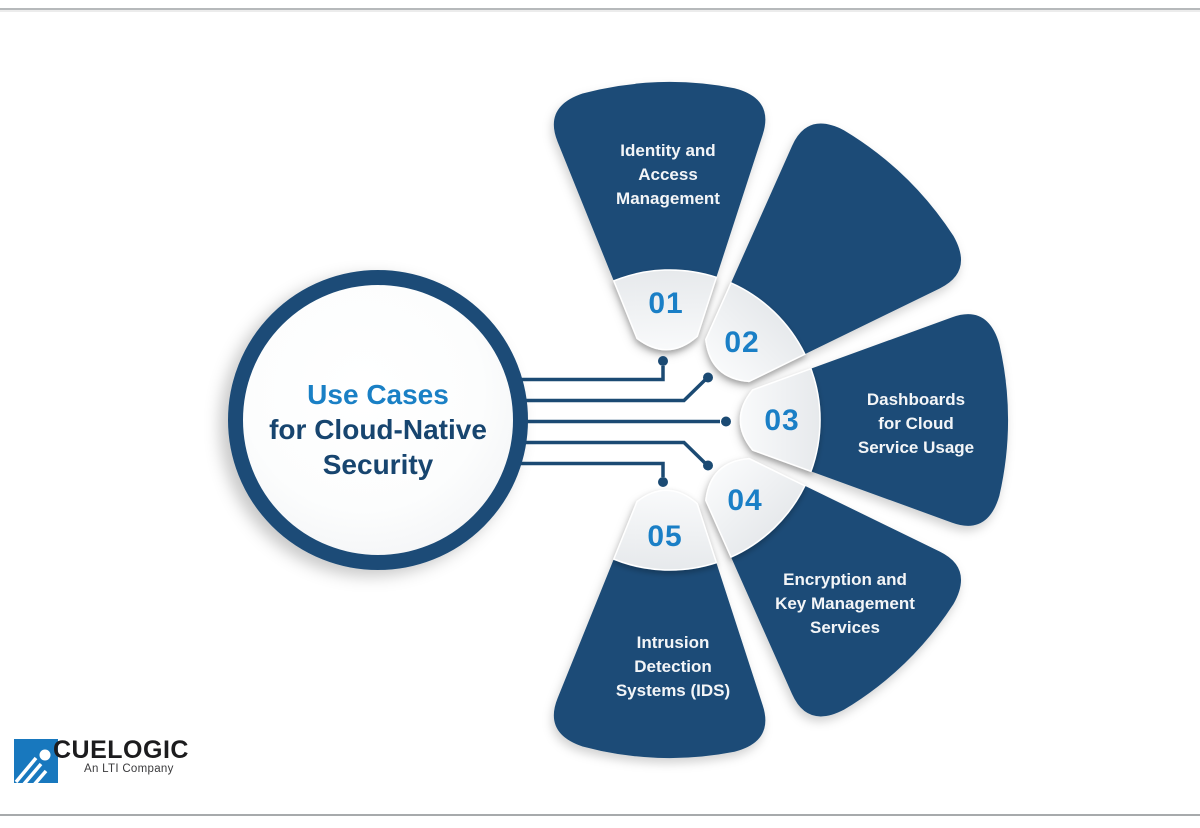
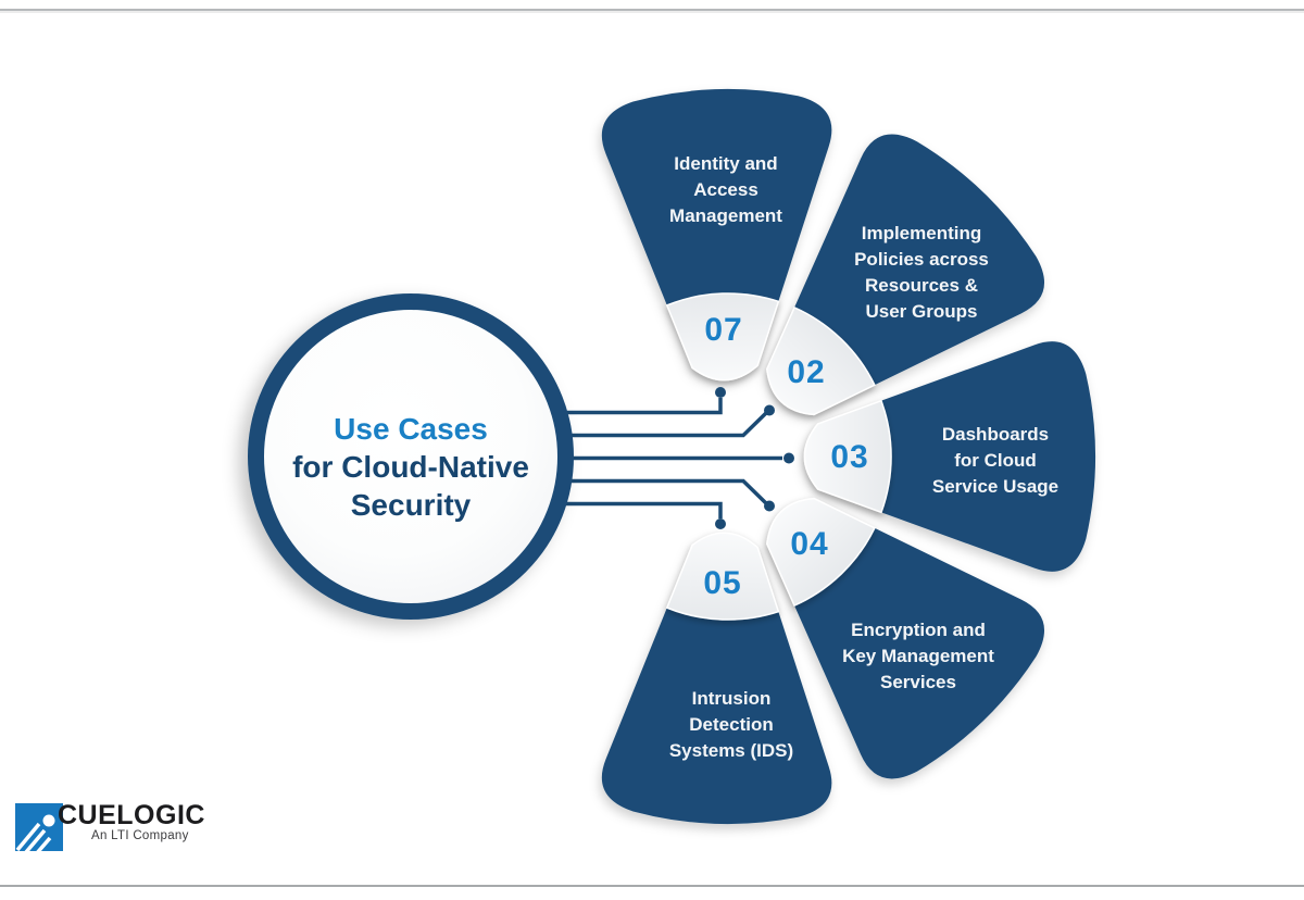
  Use Cases
  for Cloud-Native
  Security
  Identity and
  Access
  Management
+ Implementing
+ Policies across
+ Resources &
+ User Groups
  Dashboards
  for Cloud
  Service Usage
  Encryption and
  Key Management
  Services
  Intrusion
  Detection
  Systems (IDS)
- 01
+ 07
  02
  03
  04
  05
  CUELOGIC
  An LTI Company
